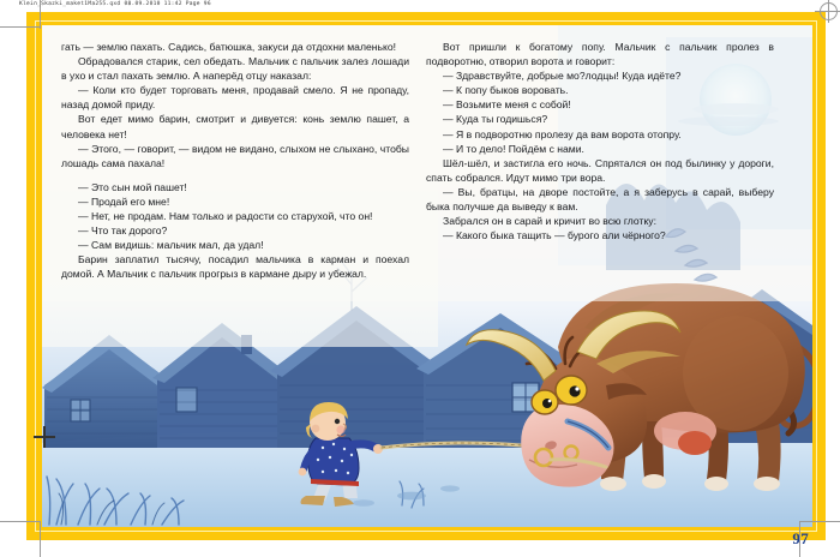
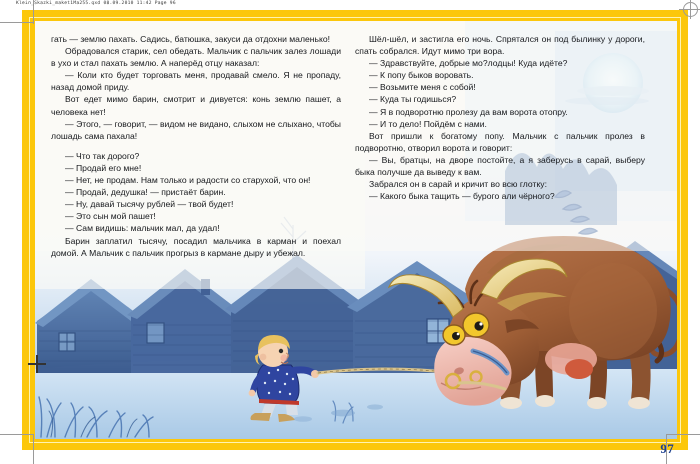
  гать — землю пахать. Садись, батюшка, закуси да от­дохни маленько!
  Обрадовался старик, сел обедать. Мальчик с пальчик залез лошади в ухо и стал пахать землю. А наперёд от­цу наказал:
  — Коли кто будет торговать меня, продавай смело. Я не пропаду, назад домой приду.
  Вот едет мимо барин, смотрит и дивуется: конь зем­лю пашет, а человека нет!
  — Этого, — говорит, — видом не видано, слыхом не слыхано, чтобы лошадь сама пахала!
- — Это сын мой пашет!
+ — Что так дорого?
  — Продай его мне!
  — Нет, не продам. Нам только и радости со стару­хой, что он!
+ — Продай, дедушка! — пристаёт барин.
+ — Ну, давай тысячу рублей — твой будет!
- — Что так дорого?
+ — Это сын мой пашет!
  — Сам видишь: мальчик мал, да удал!
  Барин заплатил тысячу, посадил мальчика в карман и поехал домой. А Мальчик с пальчик прогрыз в карма­не дыру и убежал.
- Вот пришли к богатому попу. Мальчик с пальчик про­лез в подворотню, отворил ворота и говорит:
+ Шёл-шёл, и застигла его ночь. Спрятался он под бы­линку у дороги, спать собрался. Идут мимо три вора.
  — Здравствуйте, добрые мо?лодцы! Куда идёте?
  — К попу быков воровать.
  — Возьмите меня с собой!
  — Куда ты годишься?
  — Я в подворотню пролезу да вам ворота отопру.
  — И то дело! Пойдём с нами.
- Шёл-шёл, и застигла его ночь. Спрятался он под бы­линку у дороги, спать собрался. Идут мимо три вора.
+ Вот пришли к богатому попу. Мальчик с пальчик про­лез в подворотню, отворил ворота и говорит:
  — Вы, братцы, на дворе постойте, а я заберусь в сарай, выберу быка получше да выведу к вам.
  Забрался он в сарай и кричит во всю глотку:
  — Какого быка тащить — бурого али чёрного?
  97
